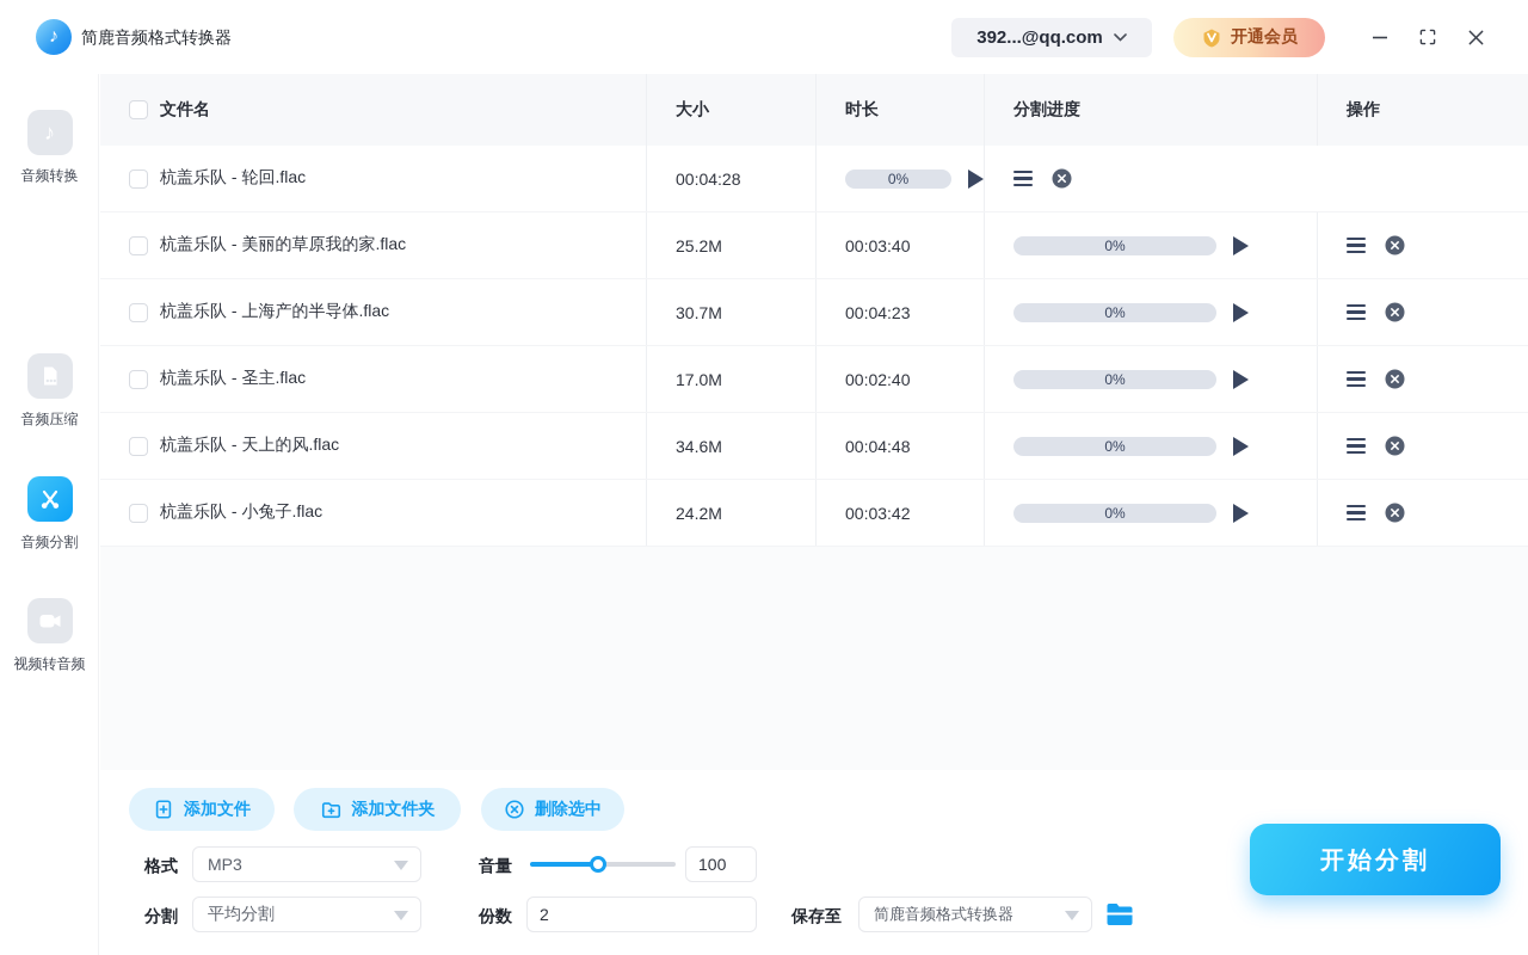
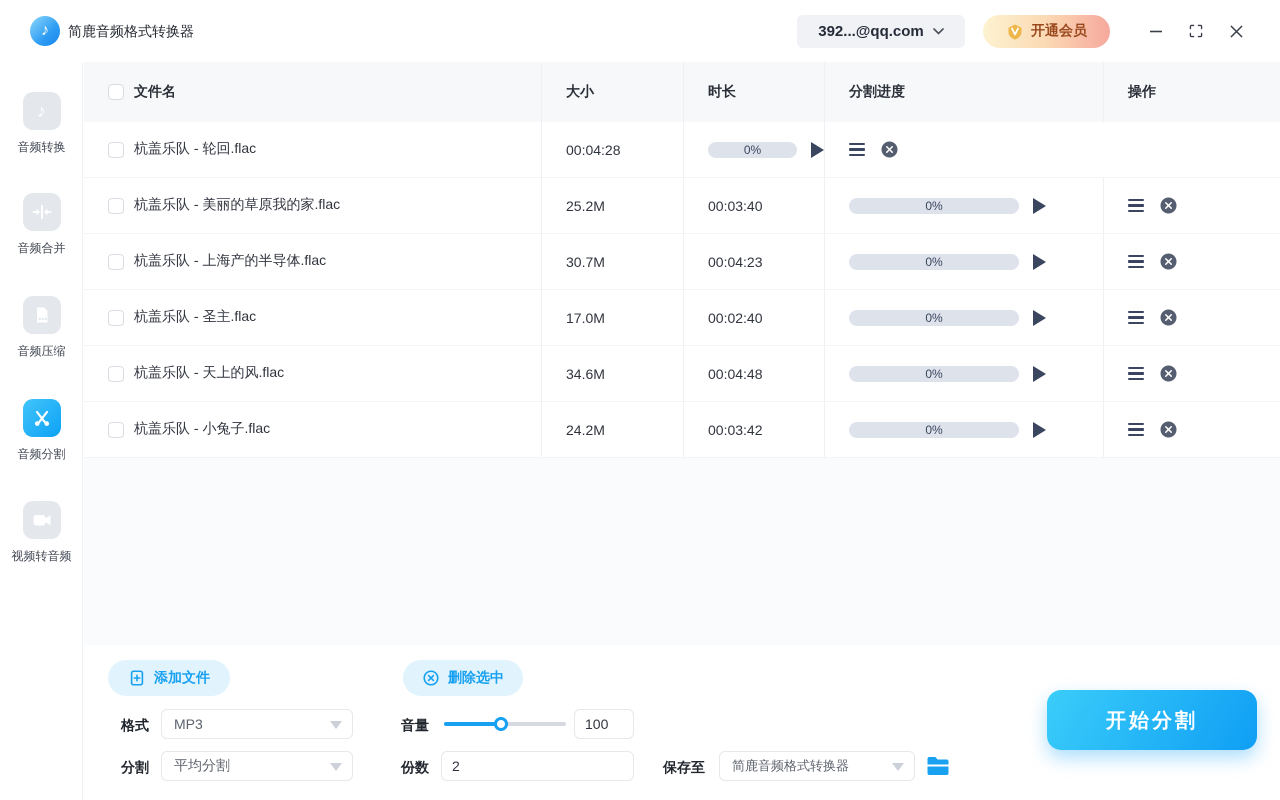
  ♪
  简鹿音频格式转换器
  392...@qq.com
  开通会员
  ♪
  音频转换
+ 音频合并
  音频压缩
  音频分割
  视频转音频
  文件名
  大小
  时长
  分割进度
  操作
  杭盖乐队 - 轮回.flac
  00:04:28
  0%
  杭盖乐队 - 美丽的草原我的家.flac
  25.2M
  00:03:40
  0%
  杭盖乐队 - 上海产的半导体.flac
  30.7M
  00:04:23
  0%
  杭盖乐队 - 圣主.flac
  17.0M
  00:02:40
  0%
  杭盖乐队 - 天上的风.flac
  34.6M
  00:04:48
  0%
  杭盖乐队 - 小兔子.flac
  24.2M
  00:03:42
  0%
  添加文件
- 添加文件夹
  删除选中
  格式
  MP3
  音量
  100
  分割
  平均分割
  份数
  2
  保存至
  简鹿音频格式转换器
  开始分割
